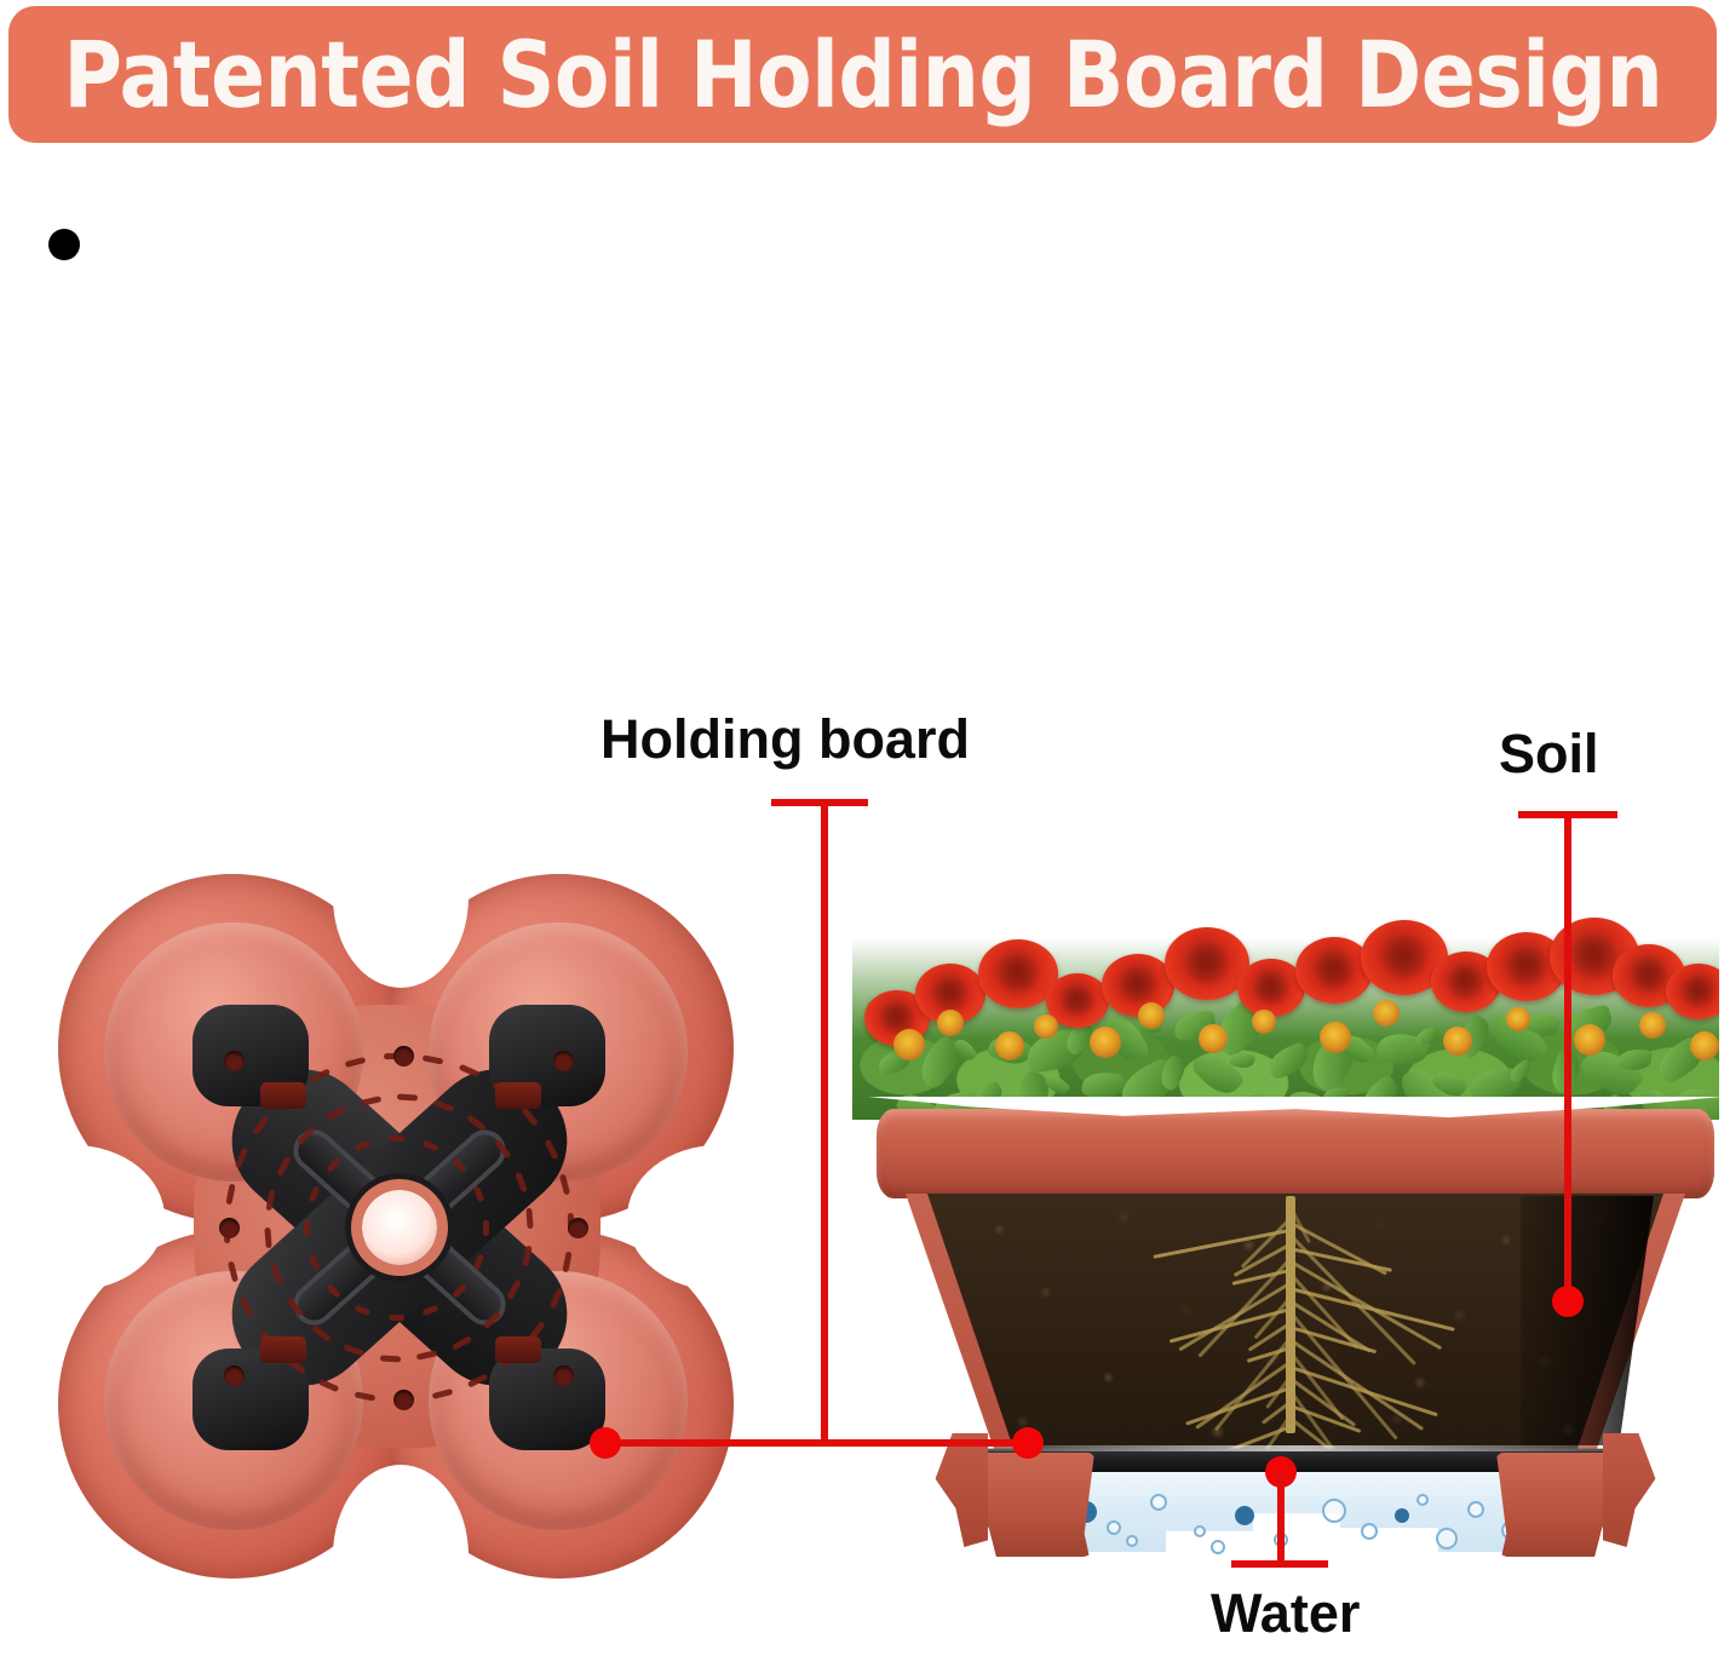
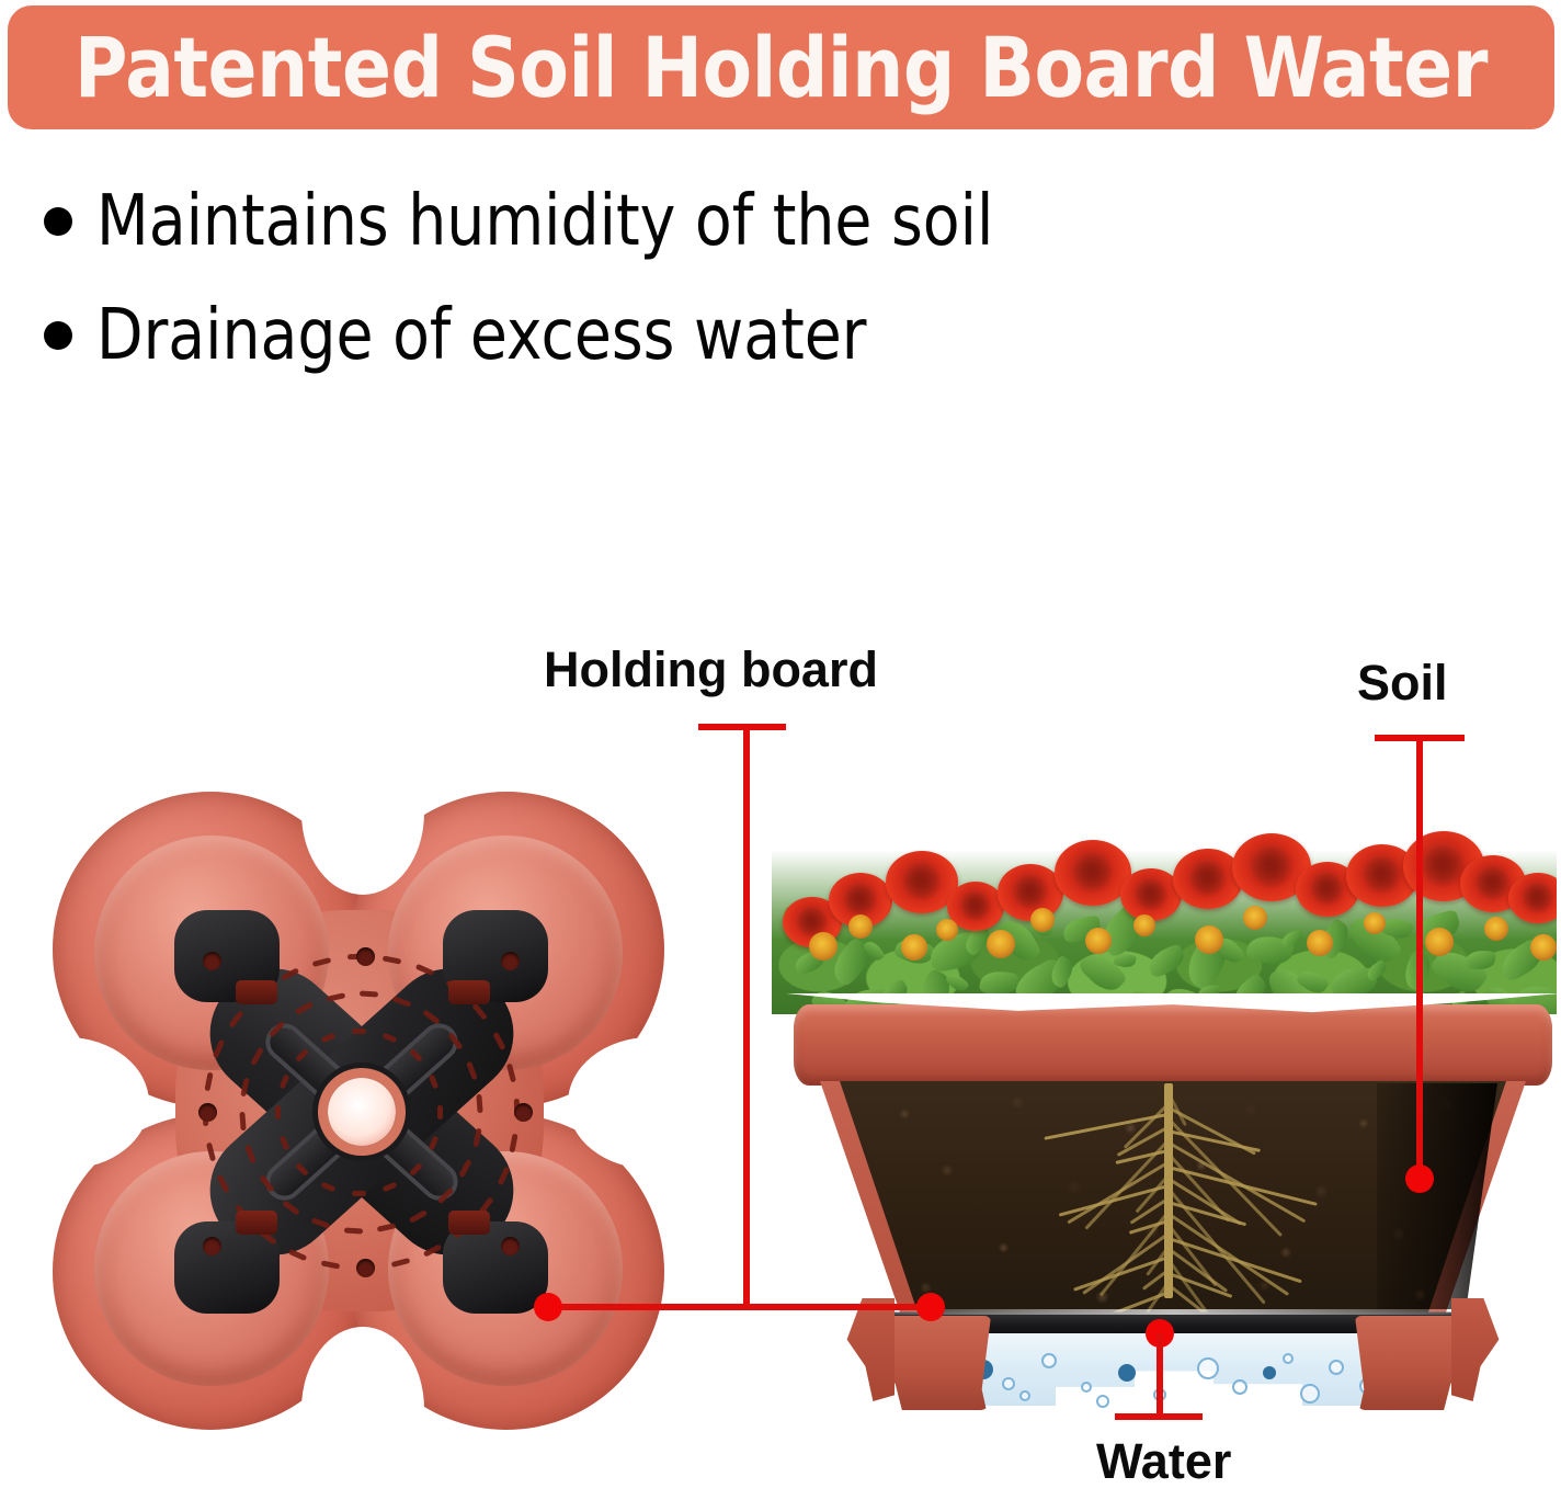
- Patented Soil Holding Board Design
+ Patented Soil Holding Board Water
+ Maintains humidity of the soil
+ Drainage of excess water
  Holding board
  Soil
  Water
